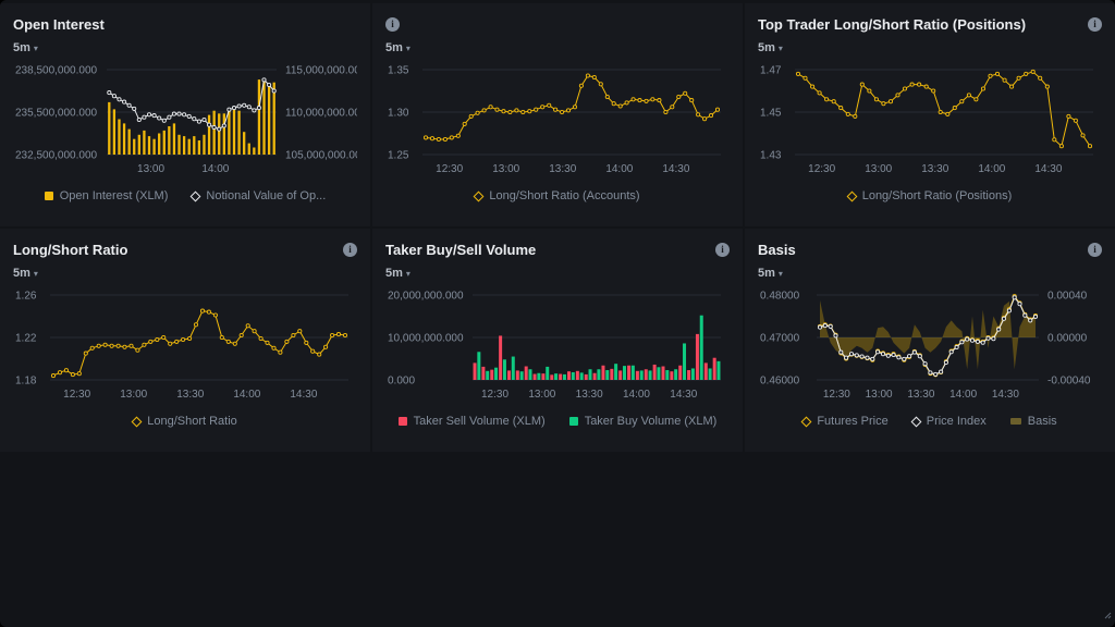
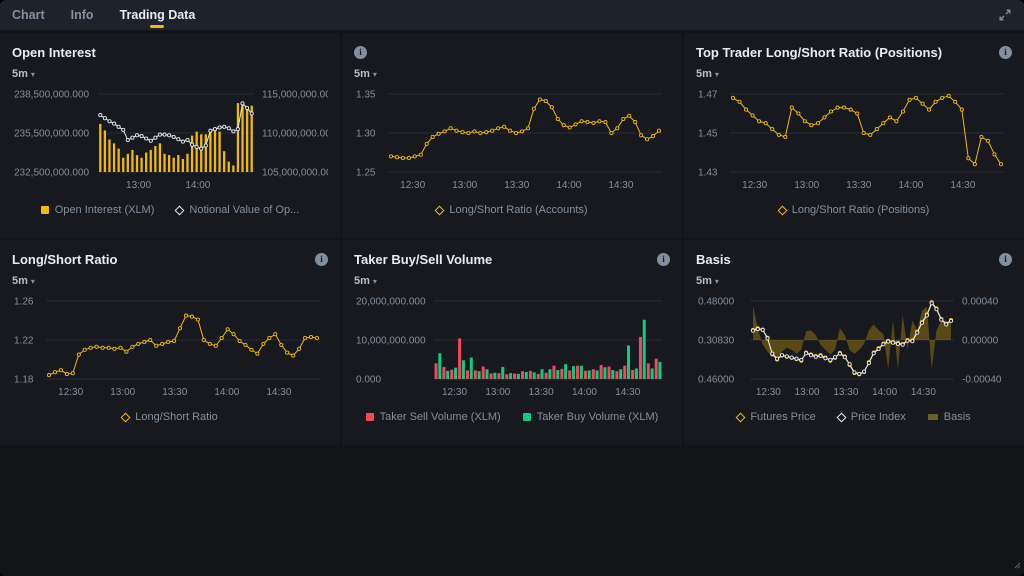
+ Chart
+ Info
+ Trading Data
  Open Interest
  5m
  ▾
  238,500,000.000
  115,000,000.00
  235,500,000.000
  110,000,000.00
  232,500,000.000
  105,000,000.0
  13:00
  14:00
  Open Interest (XLM)
  Notional Value of Op...
  i
  5m
  ▾
  1.35
  1.30
  1.25
  12:30
  13:00
  13:30
  14:00
  14:30
  Long/Short Ratio (Accounts)
  Top Trader Long/Short Ratio (Positions)
  i
  5m
  ▾
  1.47
  1.45
  1.43
  12:30
  13:00
  13:30
  14:00
  14:30
  Long/Short Ratio (Positions)
  Long/Short Ratio
  i
  5m
  ▾
  1.26
  1.22
  1.18
  12:30
  13:00
  13:30
  14:00
  14:30
  Long/Short Ratio
  Taker Buy/Sell Volume
  i
  5m
  ▾
  20,000,000.000
  10,000,000.000
  0.000
  12:30
  13:00
  13:30
  14:00
  14:30
  Taker Sell Volume (XLM)
  Taker Buy Volume (XLM)
  Basis
  i
  5m
  ▾
  0.48000
  0.00040
- 0.47000
+ 0.30830
  0.00000
  0.46000
  -0.00040
  12:30
  13:00
  13:30
  14:00
  14:30
  Futures Price
  Price Index
  Basis
